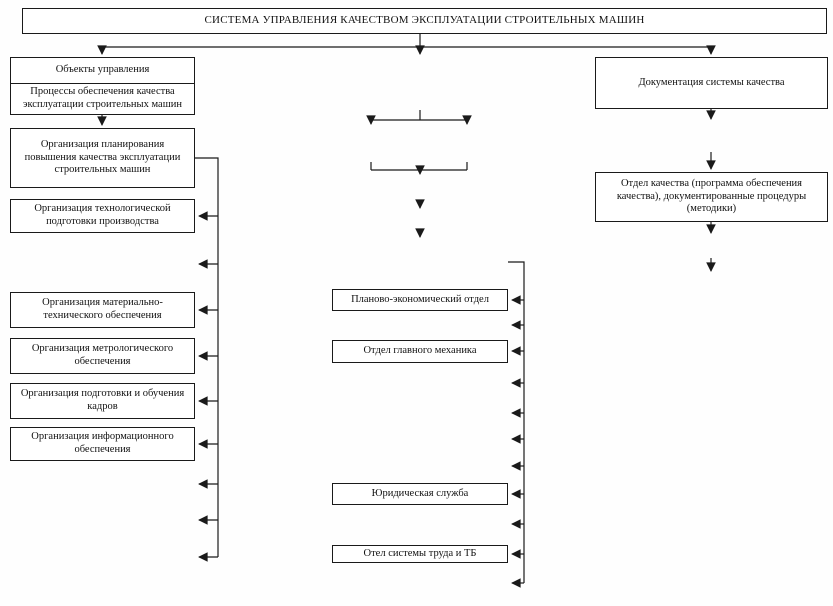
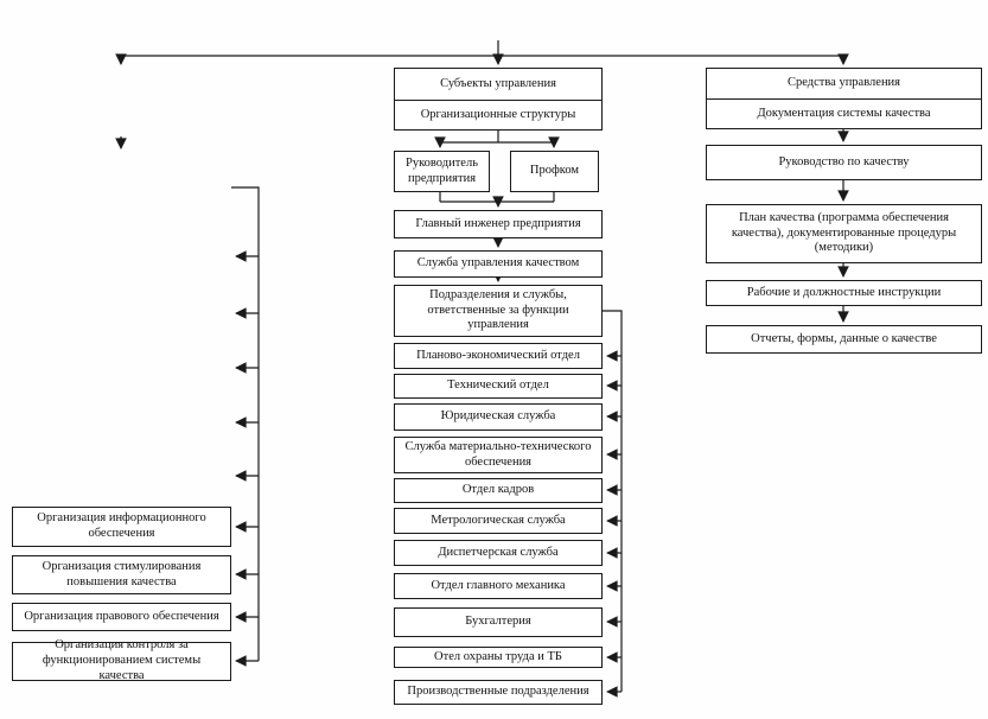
- СИСТЕМА УПРАВЛЕНИЯ КАЧЕСТВОМ ЭКСПЛУАТАЦИИ СТРОИТЕЛЬНЫХ МАШИН
- Объекты управления
- Процессы обеспечения качества эксплуатации строительных машин
- Организация планирования повышения качества эксплуатации строительных машин
- Организация технологической подготовки производства
- Организация материально-технического обеспечения
- Организация метрологического обеспечения
- Организация подготовки и обучения кадров
  Организация информационного обеспечения
+ Организация стимулирования повышения качества
+ Организация правового обеспечения
+ Организация контроля за функционированием системы качества
+ Субъекты управления
+ Организационные структуры
+ Руководитель предприятия
+ Профком
+ Главный инженер предприятия
+ Служба управления качеством
+ Подразделения и службы, ответственные за функции управления
  Планово-экономический отдел
+ Технический отдел
- Отдел главного механика
+ Юридическая служба
+ Служба материально-технического обеспечения
+ Отдел кадров
+ Метрологическая служба
+ Диспетчерская служба
- Юридическая служба
+ Отдел главного механика
+ Бухгалтерия
- Отел системы труда и ТБ
+ Отел охраны труда и ТБ
+ Производственные подразделения
+ Средства управления
  Документация системы качества
+ Руководство по качеству
- Отдел качества (программа обеспечения качества), документированные процедуры (методики)
+ План качества (программа обеспечения качества), документированные процедуры (методики)
+ Рабочие и должностные инструкции
+ Отчеты, формы, данные о качестве
